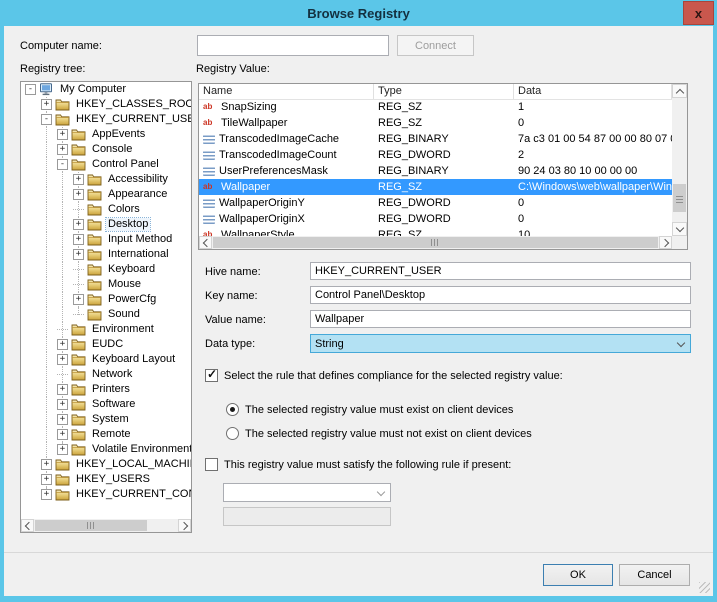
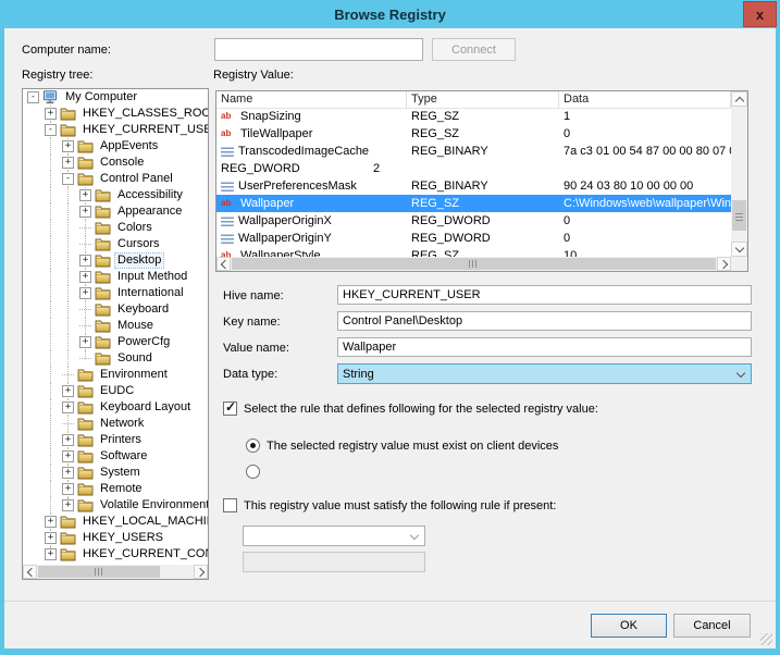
  Browse Registry
  x
  Computer name:
  Connect
  Registry tree:
  Registry Value:
  -
  My Computer
  +
  HKEY_CLASSES_ROO
  -
  HKEY_CURRENT_USE
  +
  AppEvents
  +
  Console
  -
  Control Panel
  +
  Accessibility
  +
  Appearance
  Colors
+ Cursors
  +
  Desktop
  +
  Input Method
  +
  International
  Keyboard
  Mouse
  +
  PowerCfg
  Sound
  Environment
  +
  EUDC
  +
  Keyboard Layout
  Network
  +
  Printers
  +
  Software
  +
  System
  +
  Remote
  +
  Volatile Environment
  +
  HKEY_LOCAL_MACHI
  +
  HKEY_USERS
  +
  HKEY_CURRENT_CO
  Name
  Type
  Data
  ab
  SnapSizing
  REG_SZ
  1
  ab
  TileWallpaper
  REG_SZ
  0
  TranscodedImageCache
  REG_BINARY
  7a c3 01 00 54 87 00 00 80 07
- TranscodedImageCount
  REG_DWORD
  2
  UserPreferencesMask
  REG_BINARY
  90 24 03 80 10 00 00 00
  ab
  Wallpaper
  REG_SZ
  C:\Windows\web\wallpaper\Win
- WallpaperOriginY
+ WallpaperOriginX
  REG_DWORD
  0
- WallpaperOriginX
+ WallpaperOriginY
  REG_DWORD
  0
  ab
  WallpaperStyle
  REG_SZ
  10
  Hive name:
  HKEY_CURRENT_USER
  Key name:
  Control Panel\Desktop
  Value name:
  Wallpaper
  Data type:
  String
- Select the rule that defines compliance for the selected registry value:
+ Select the rule that defines following for the selected registry value:
  The selected registry value must exist on client devices
- The selected registry value must not exist on client devices
  This registry value must satisfy the following rule if present:
  OK
  Cancel
